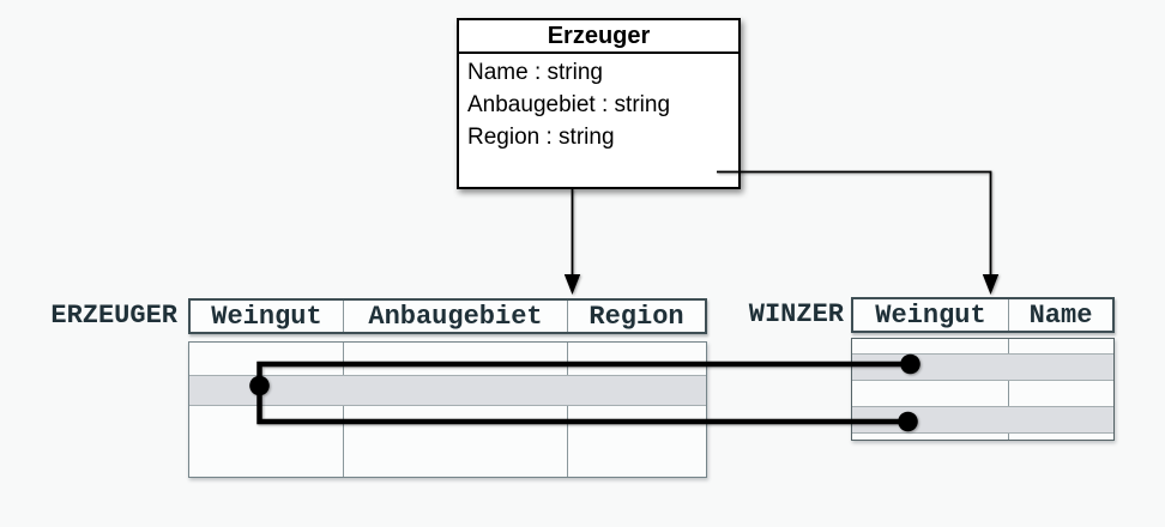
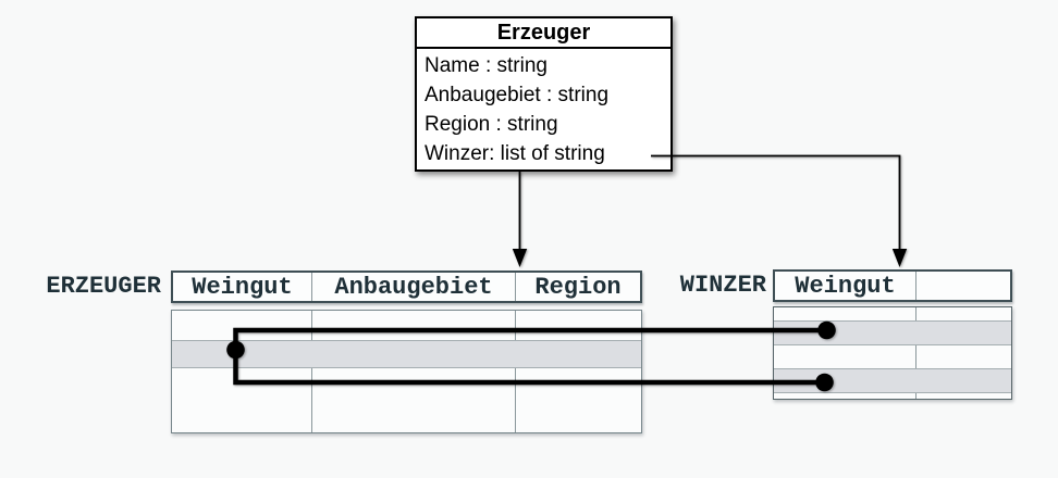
  Erzeuger
  Name : string
  Anbaugebiet : string
  Region : string
+ Winzer: list of string
  ERZEUGER
  WINZER
  Weingut
  Anbaugebiet
  Region
  Weingut
- Name
